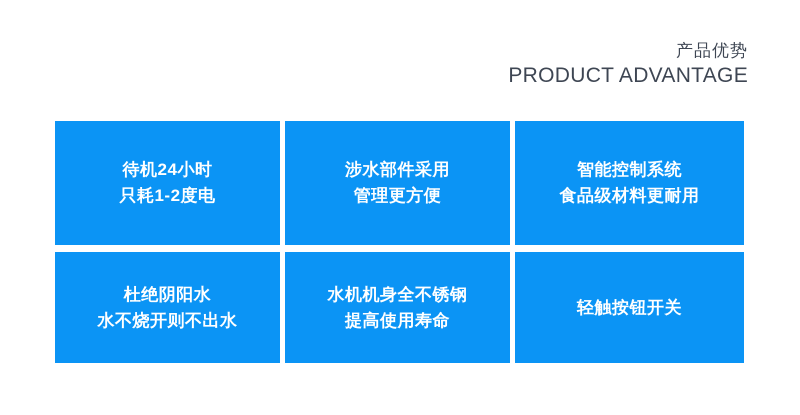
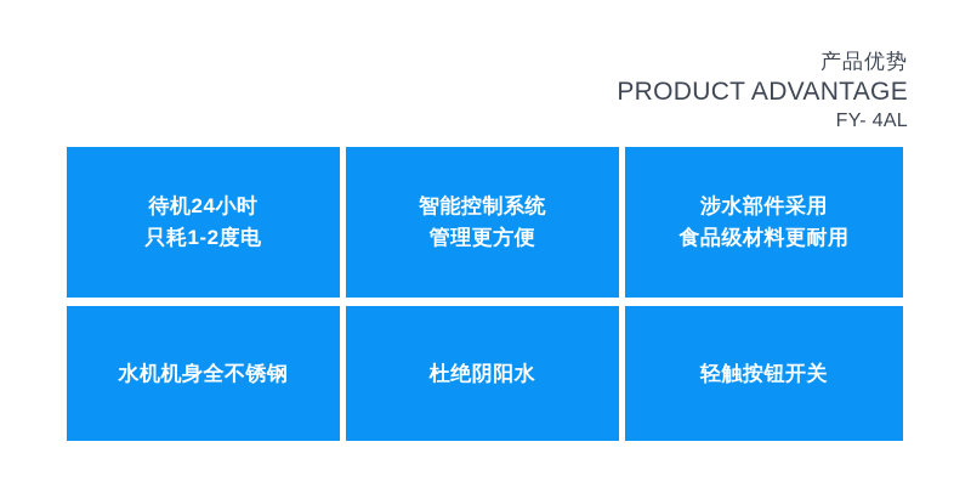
  产品优势
  PRODUCT ADVANTAGE
+ FY- 4AL
  待机24小时
  只耗1-2度电
- 涉水部件采用
+ 智能控制系统
  管理更方便
- 智能控制系统
+ 涉水部件采用
  食品级材料更耐用
- 杜绝阴阳水
+ 水机机身全不锈钢
- 水不烧开则不出水
- 水机机身全不锈钢
+ 杜绝阴阳水
- 提高使用寿命
  轻触按钮开关
